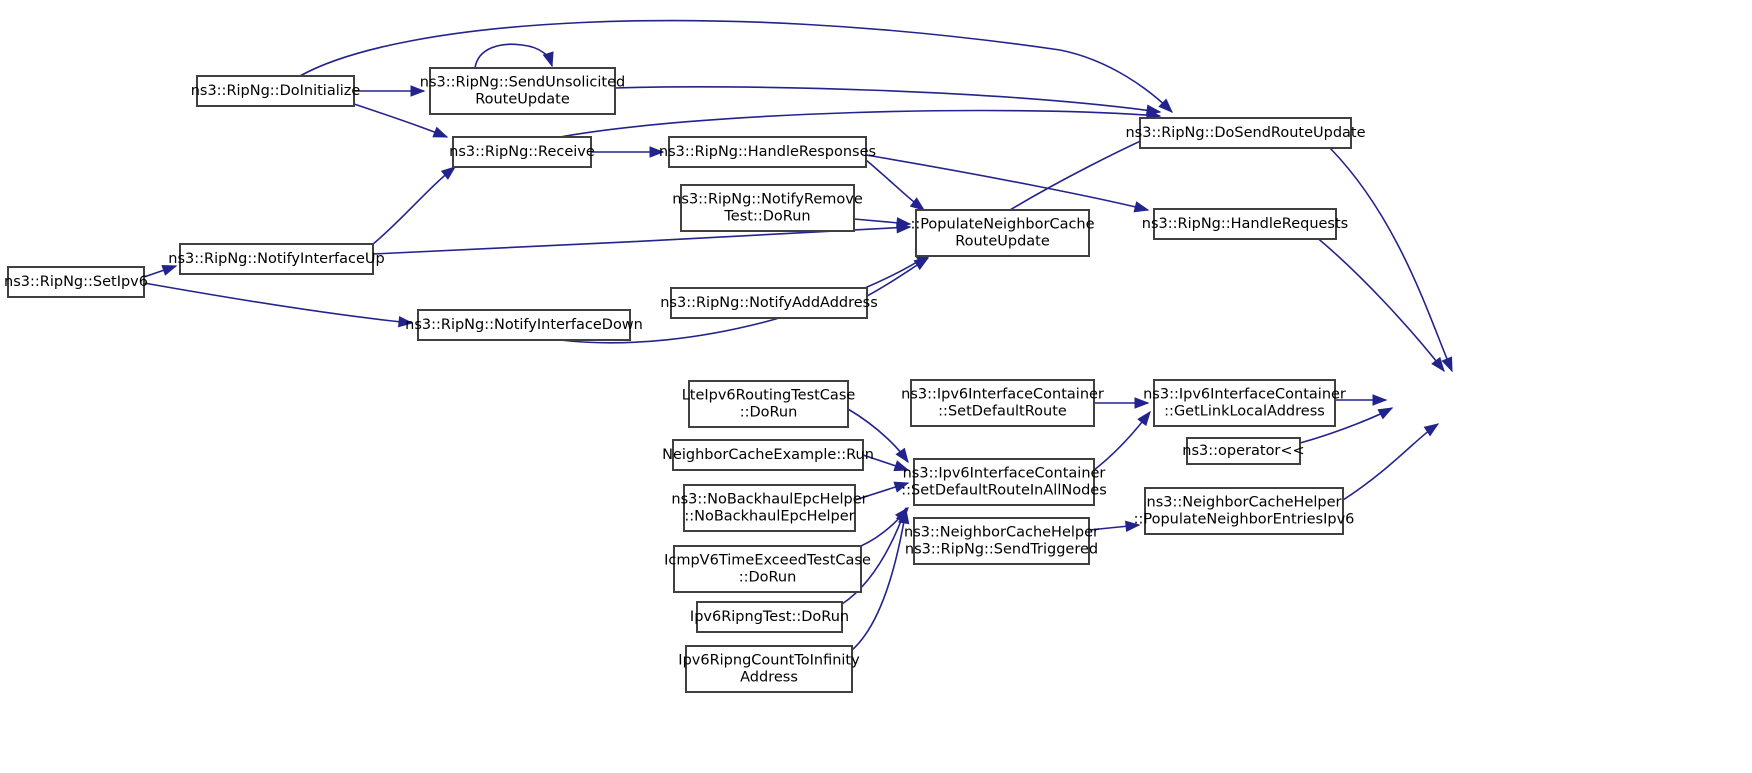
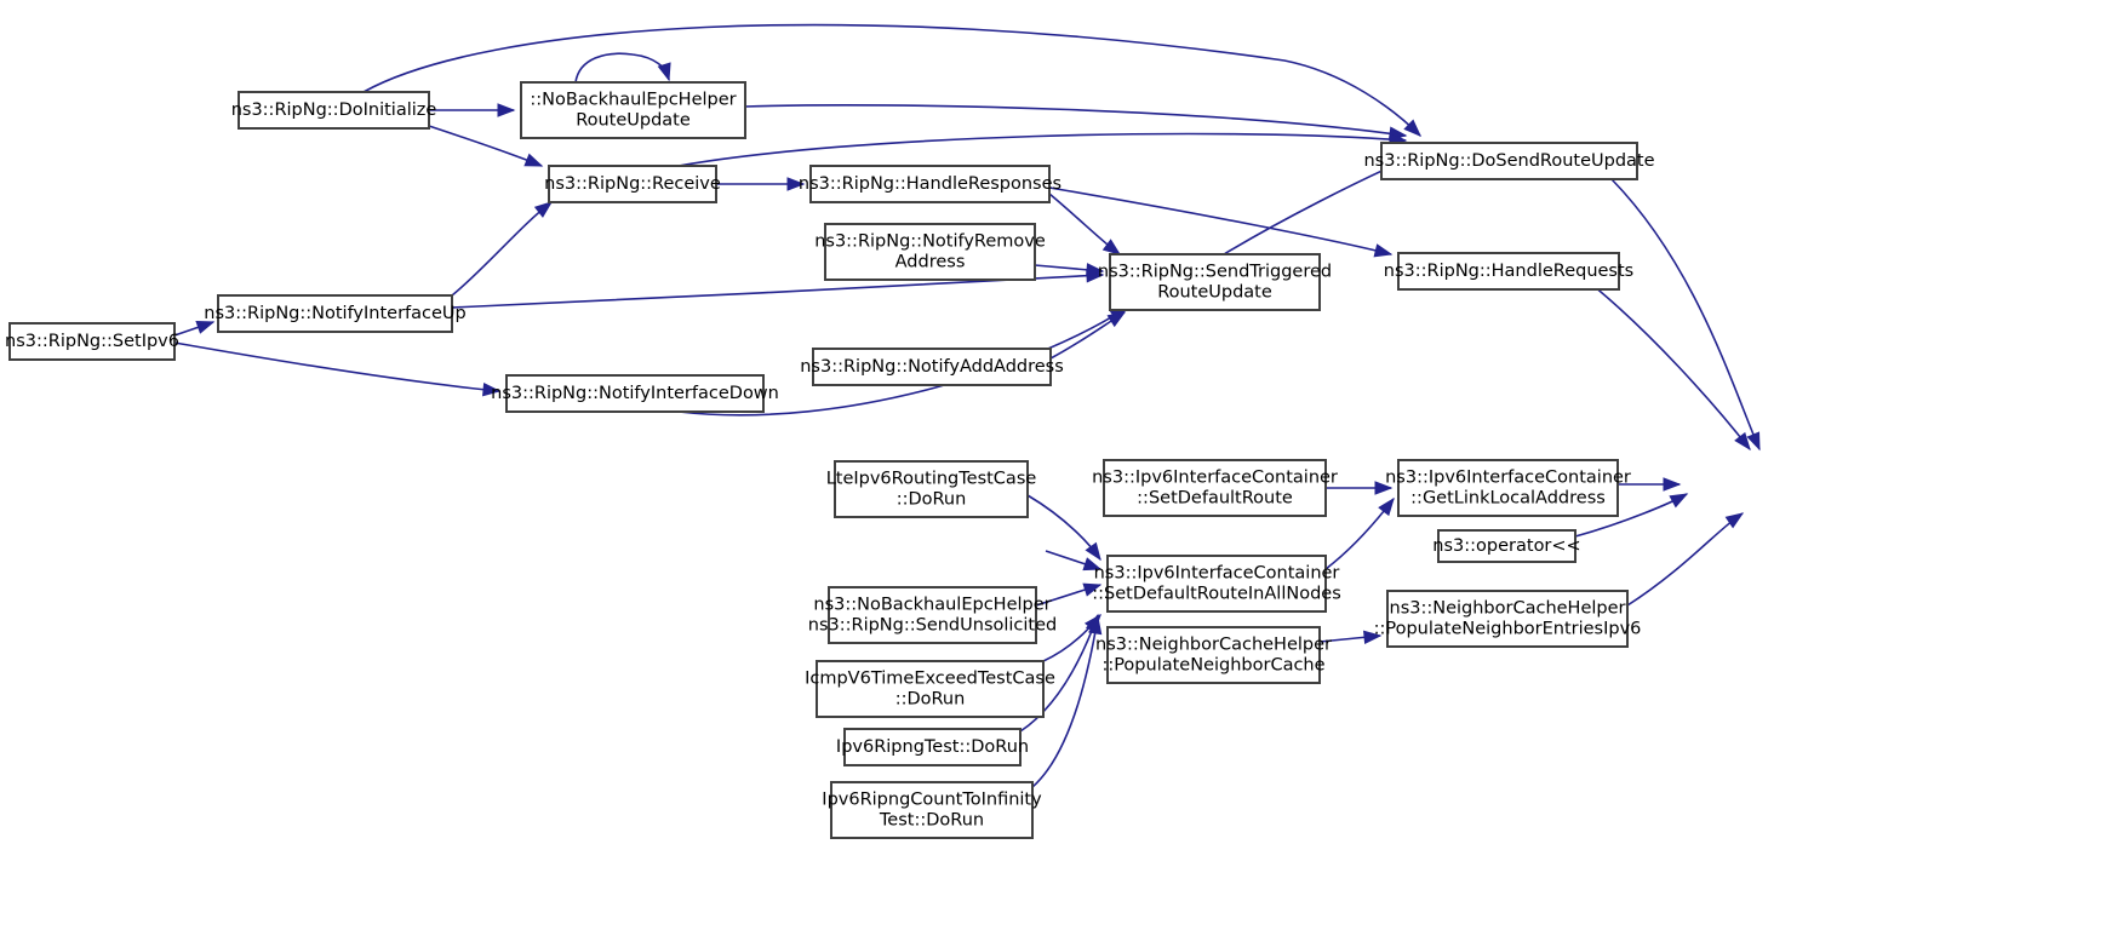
  ns3::RipNg::SetIpv6
  ns3::RipNg::DoInitialize
  ns3::RipNg::NotifyInterfaceUp
  ns3::RipNg::NotifyInterfaceDown
- ns3::RipNg::SendUnsolicited
+ ::NoBackhaulEpcHelper
  RouteUpdate
  ns3::RipNg::Receive
  ns3::RipNg::HandleResponses
  ns3::RipNg::NotifyRemove
- Test::DoRun
+ Address
  ns3::RipNg::NotifyAddAddress
- ::PopulateNeighborCache
+ ns3::RipNg::SendTriggered
  RouteUpdate
  ns3::RipNg::DoSendRouteUpdate
  ns3::RipNg::HandleRequests
  LteIpv6RoutingTestCase
  ::DoRun
- NeighborCacheExample::Run
  ns3::NoBackhaulEpcHelper
- ::NoBackhaulEpcHelper
+ ns3::RipNg::SendUnsolicited
  IcmpV6TimeExceedTestCase
  ::DoRun
  Ipv6RipngTest::DoRun
  Ipv6RipngCountToInfinity
- Address
+ Test::DoRun
  ns3::Ipv6InterfaceContainer
  ::SetDefaultRoute
  ns3::Ipv6InterfaceContainer
  ::SetDefaultRouteInAllNodes
  ns3::NeighborCacheHelper
- ns3::RipNg::SendTriggered
+ ::PopulateNeighborCache
  ns3::Ipv6InterfaceContainer
  ::GetLinkLocalAddress
  ns3::operator<<
  ns3::NeighborCacheHelper
  ::PopulateNeighborEntriesIpv6
